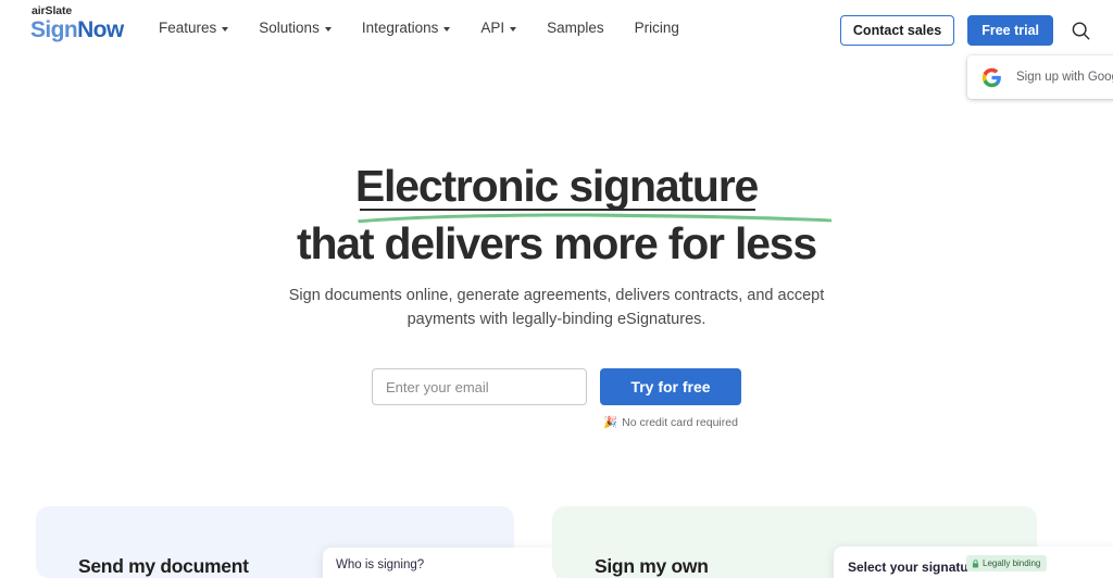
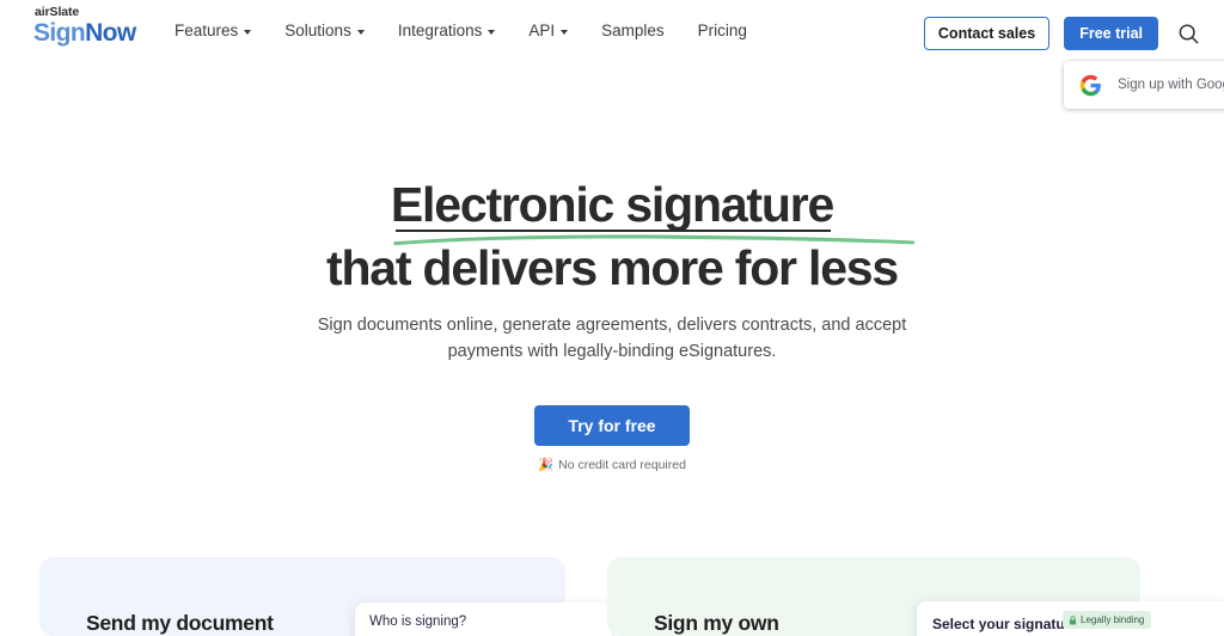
  airSlate
  SignNow
  Features
  Solutions
  Integrations
  API
  Samples
  Pricing
  Contact sales
  Free trial
  Sign up with Goo
  Electronic signature
  that delivers more for less
  Sign documents online, generate agreements, delivers contracts, and accept
  payments with legally-binding eSignatures.
- Enter your email
  Try for free
  🎉
  No credit card required
  Send my document
  Who is signing?
  Sign my own
  Select your signatu
  Legally binding
